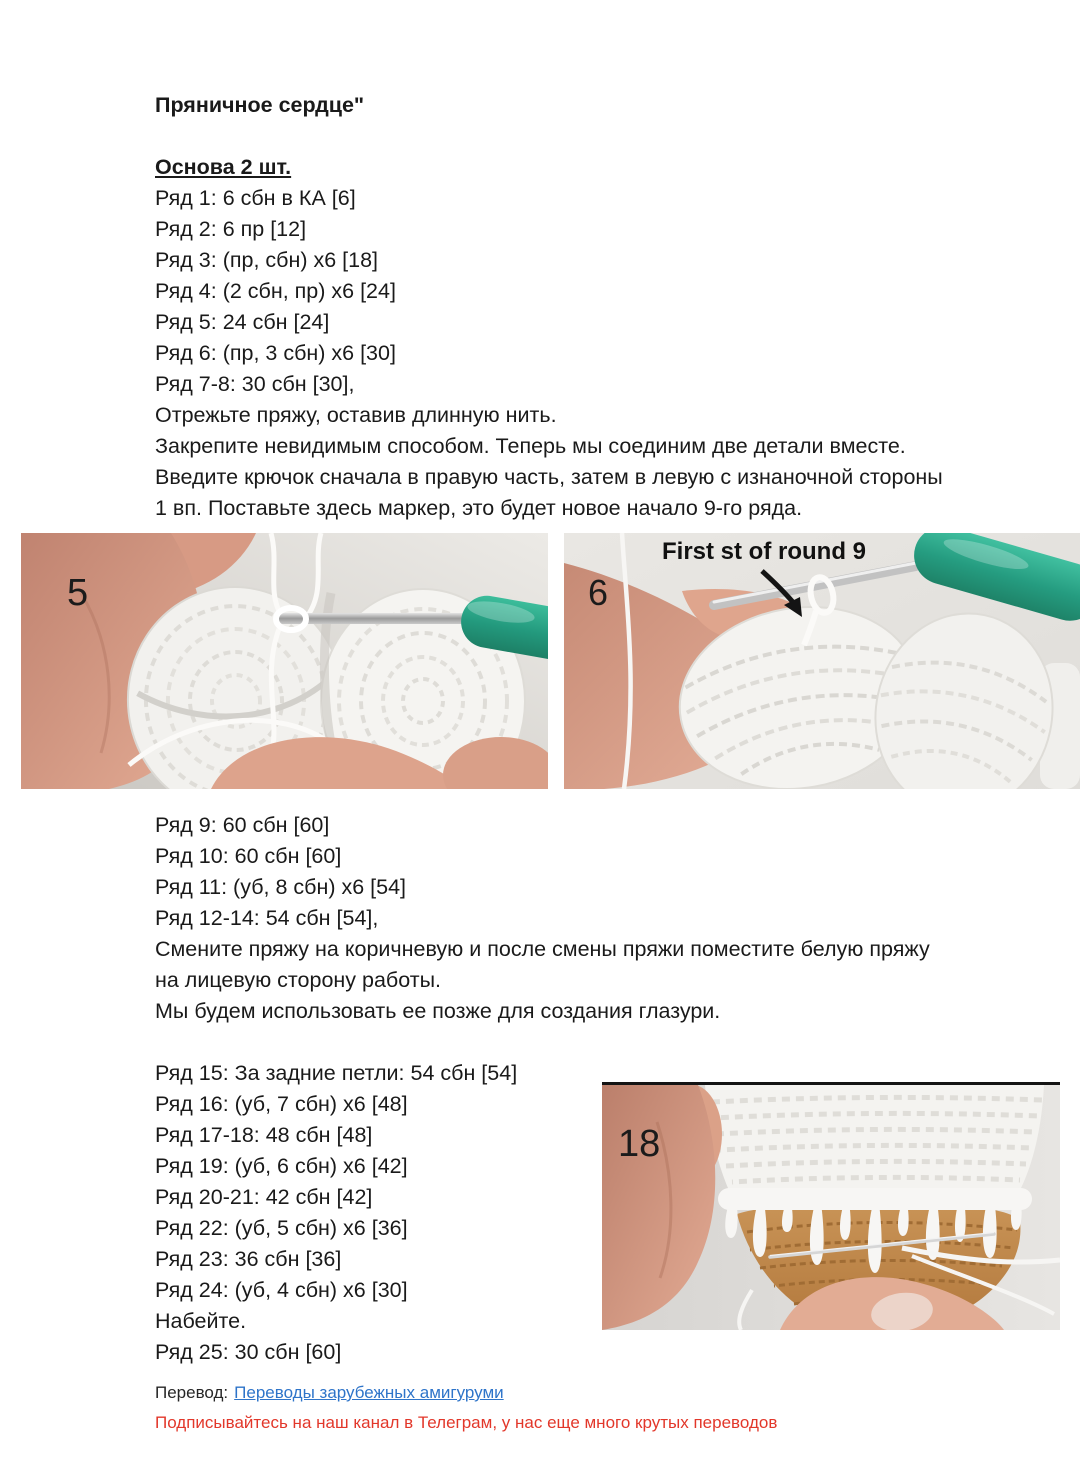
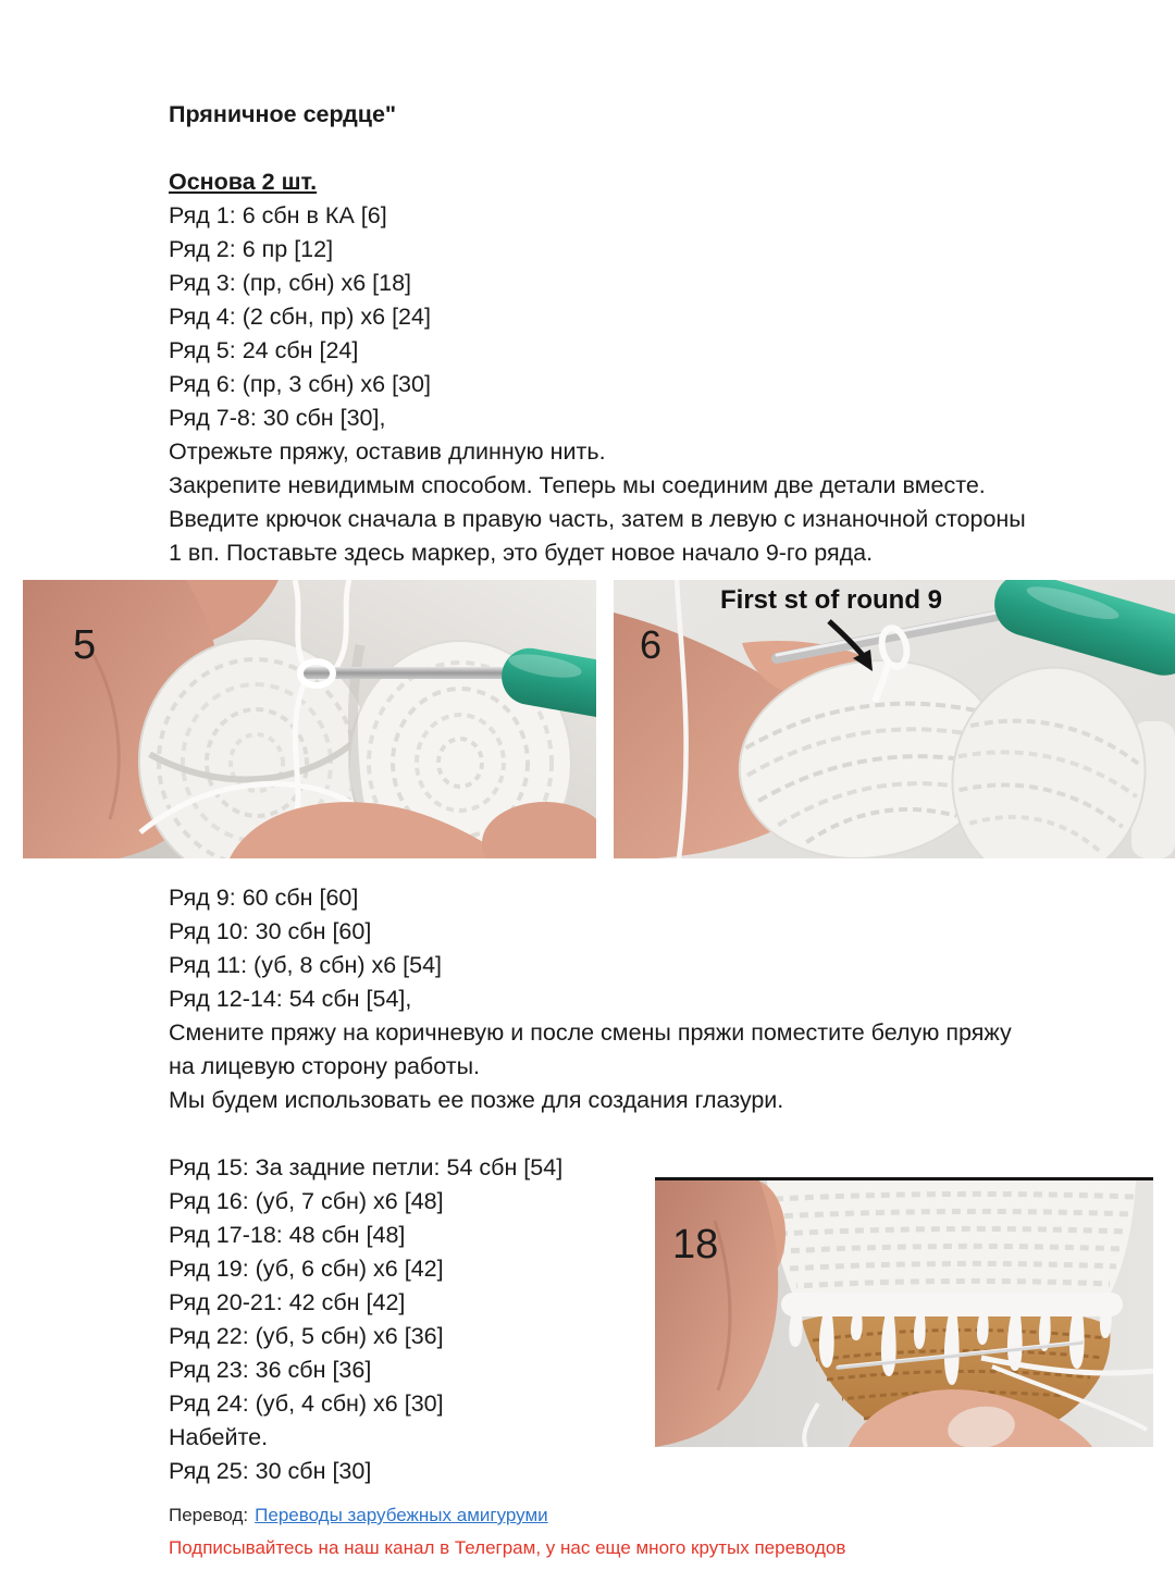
  Пряничное сердце"
  Основа 2 шт.
  Ряд 1: 6 сбн в КА [6]
  Ряд 2: 6 пр [12]
  Ряд 3: (пр, сбн) х6 [18]
  Ряд 4: (2 сбн, пр) х6 [24]
  Ряд 5: 24 сбн [24]
  Ряд 6: (пр, 3 сбн) х6 [30]
  Ряд 7-8: 30 сбн [30],
  Отрежьте пряжу, оставив длинную нить.
  Закрепите невидимым способом. Теперь мы соединим две детали вместе.
  Введите крючок сначала в правую часть, затем в левую с изнаночной стороны
  1 вп. Поставьте здесь маркер, это будет новое начало 9-го ряда.
  5
  First st of round 9
  6
  Ряд 9: 60 сбн [60]
- Ряд 10: 60 сбн [60]
+ Ряд 10: 30 сбн [60]
  Ряд 11: (уб, 8 сбн) х6 [54]
  Ряд 12-14: 54 сбн [54],
  Смените пряжу на коричневую и после смены пряжи поместите белую пряжу
  на лицевую сторону работы.
  Мы будем использовать ее позже для создания глазури.
  Ряд 15: За задние петли: 54 сбн [54]
  Ряд 16: (уб, 7 сбн) х6 [48]
  Ряд 17-18: 48 сбн [48]
  Ряд 19: (уб, 6 сбн) х6 [42]
  Ряд 20-21: 42 сбн [42]
  Ряд 22: (уб, 5 сбн) х6 [36]
  Ряд 23: 36 сбн [36]
  Ряд 24: (уб, 4 сбн) х6 [30]
  Набейте.
- Ряд 25: 30 сбн [60]
+ Ряд 25: 30 сбн [30]
  18
  Перевод: Переводы зарубежных амигуруми
  Подписывайтесь на наш канал в Телеграм, у нас еще много крутых переводов
